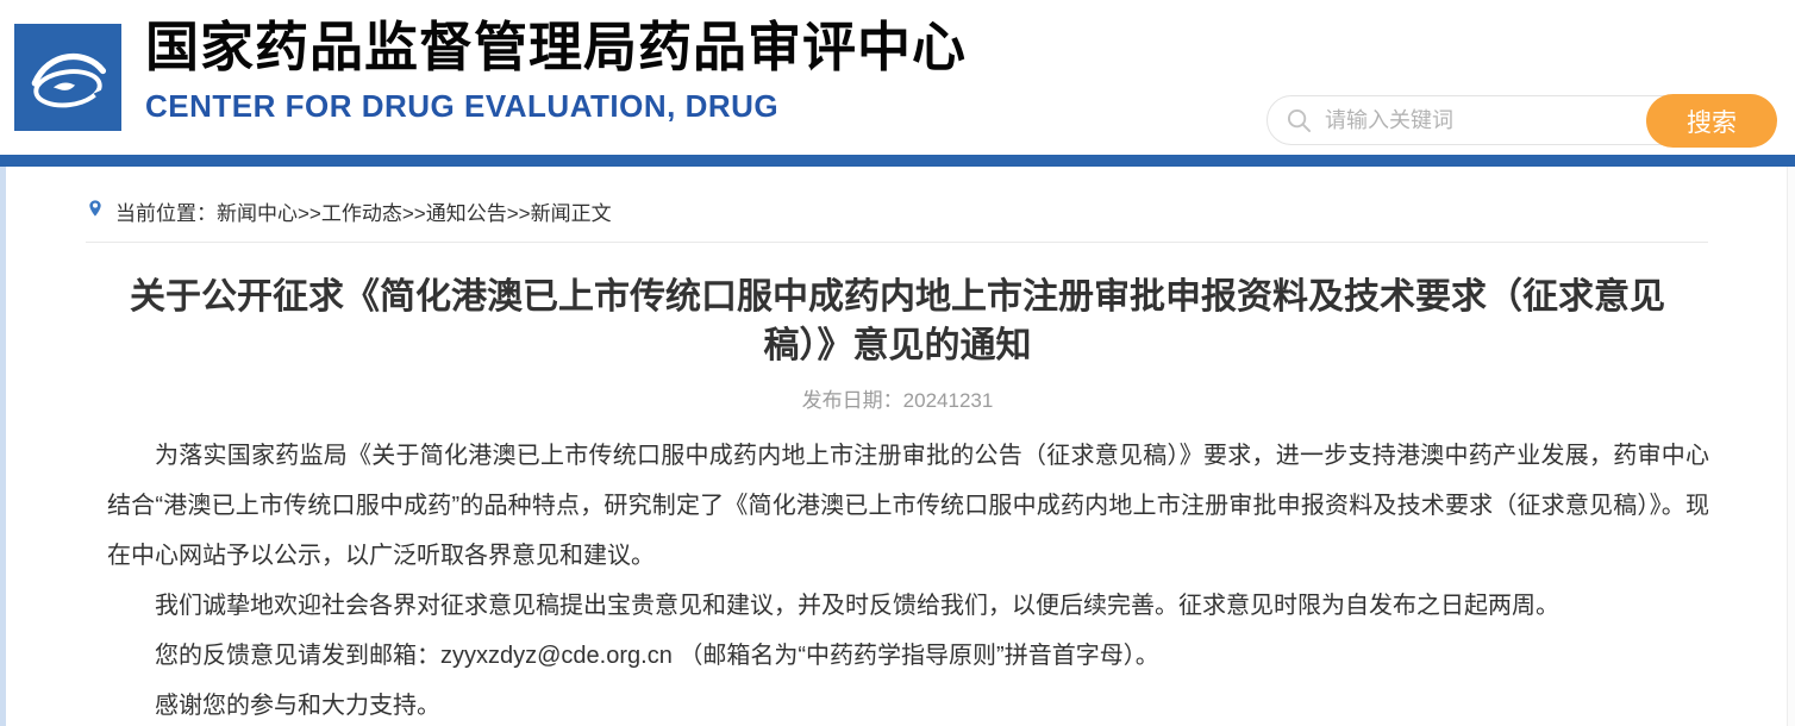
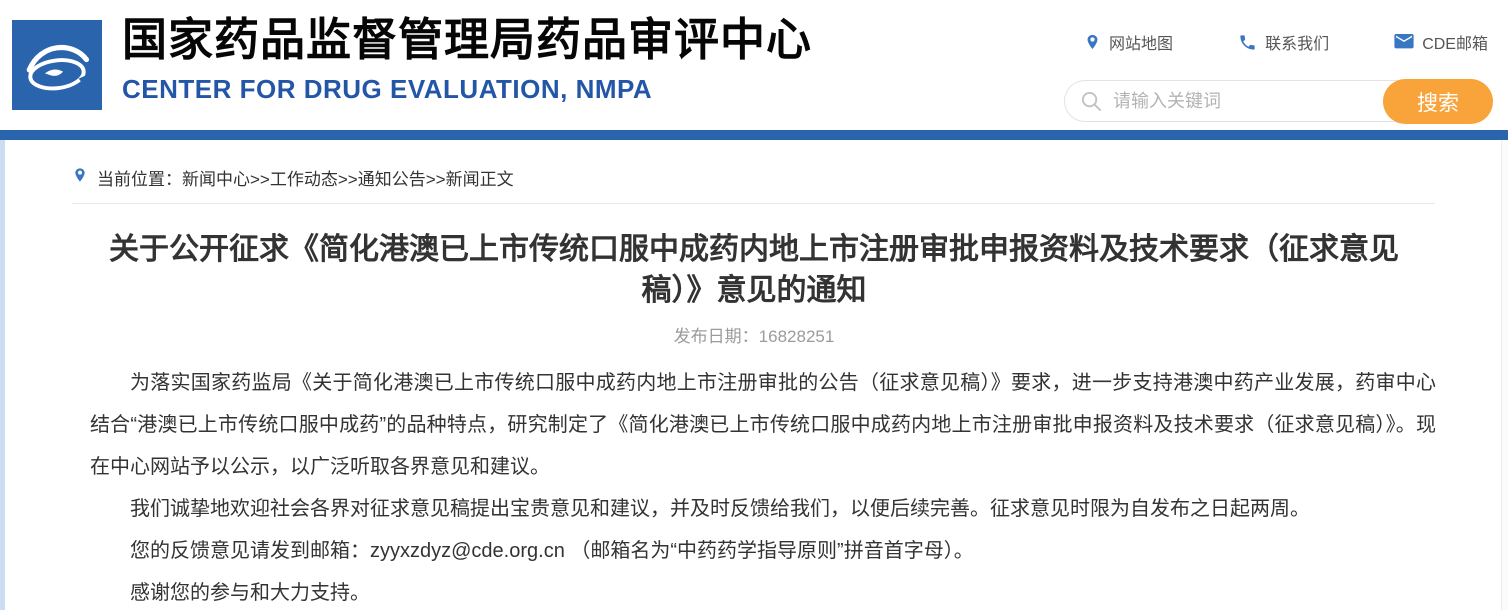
  国家药品监督管理局药品审评中心
- CENTER FOR DRUG EVALUATION, DRUG
+ CENTER FOR DRUG EVALUATION, NMPA
+ 网站地图
+ 联系我们
+ CDE邮箱
  请输入关键词
  搜索
  当前位置：
  新闻中心>>工作动态>>通知公告>>新闻正文
  关于公开征求《简化港澳已上市传统口服中成药内地上市注册审批申报资料及技术要求（征求意见稿）》意见的通知
- 发布日期：20241231
+ 发布日期：16828251
  为落实国家药监局《关于简化港澳已上市传统口服中成药内地上市注册审批的公告（征求意见稿）》要求，进一步支持港澳中药产业发展，药审中心结合“港澳已上市传统口服中成药”的品种特点，研究制定了《简化港澳已上市传统口服中成药内地上市注册审批申报资料及技术要求（征求意见稿）》。现在中心网站予以公示，以广泛听取各界意见和建议。
  我们诚挚地欢迎社会各界对征求意见稿提出宝贵意见和建议，并及时反馈给我们，以便后续完善。征求意见时限为自发布之日起两周。
  您的反馈意见请发到邮箱：zyyxzdyz@cde.org.cn （邮箱名为“中药药学指导原则”拼音首字母）。
  感谢您的参与和大力支持。
